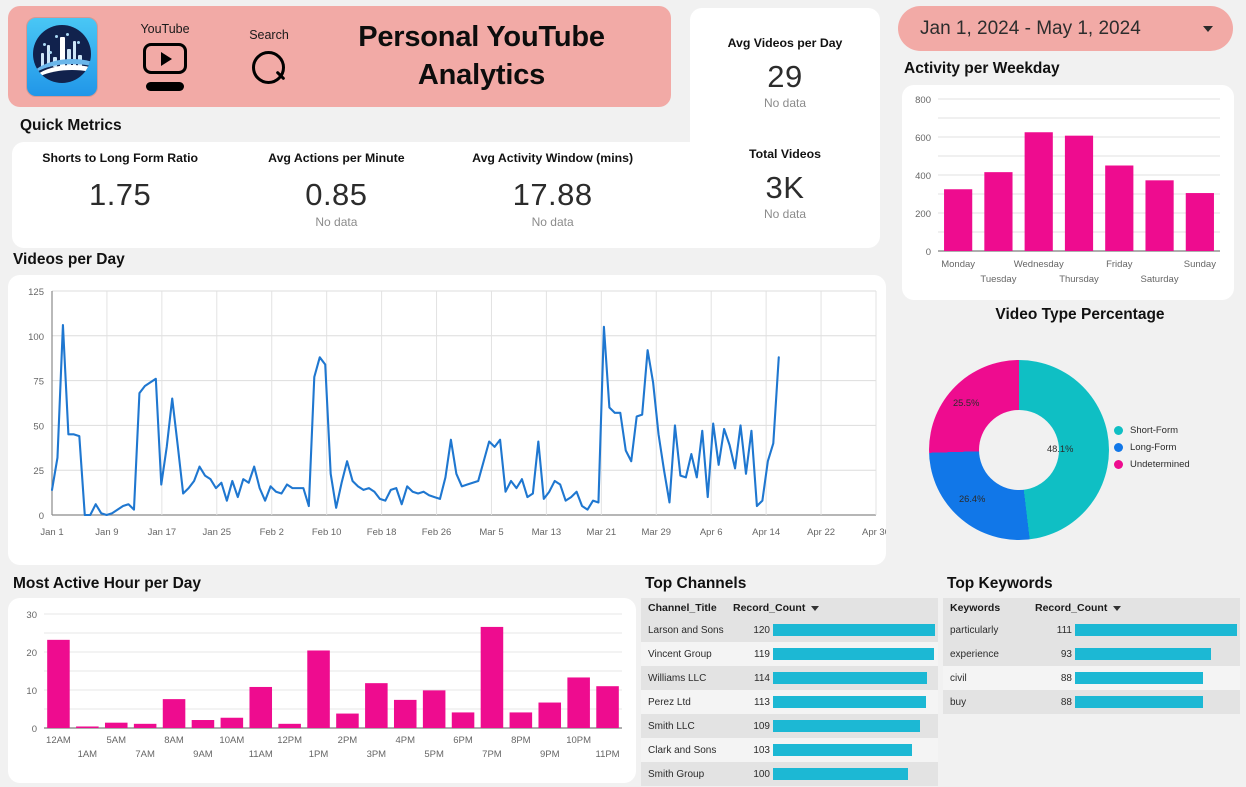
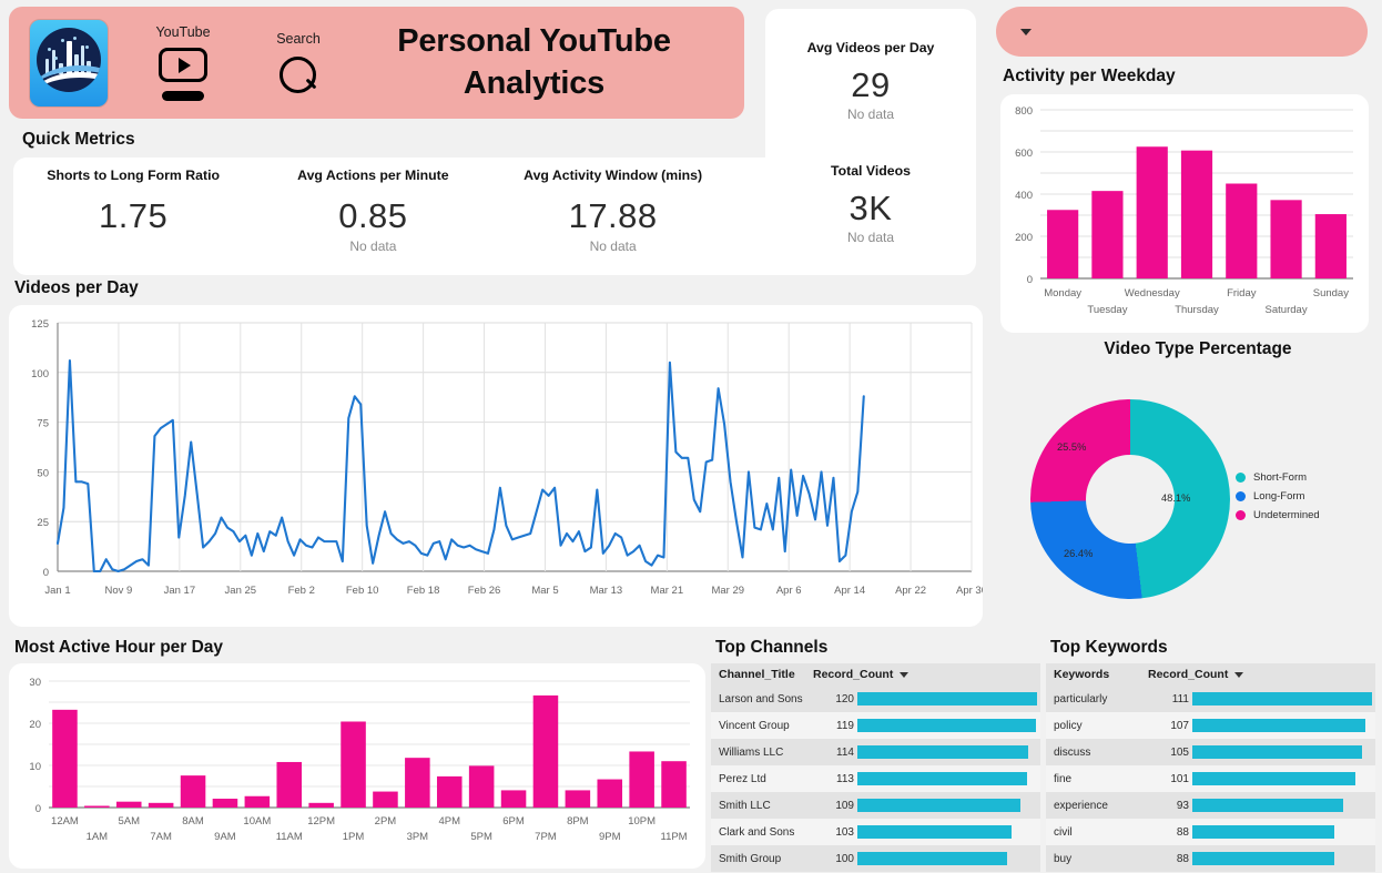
  YouTube
  Search
  Personal YouTube Analytics
- Jan 1, 2024 - May 1, 2024
  Quick Metrics
  Shorts to Long Form Ratio
  1.75
  Avg Actions per Minute
  0.85
  No data
  Avg Activity Window (mins)
  17.88
  No data
  Avg Videos per Day
  29
  No data
  Total Videos
  3K
  No data
  Videos per Day
  0
  25
  50
  75
  100
  125
  Jan 1
- Jan 9
+ Nov 9
  Jan 17
  Jan 25
  Feb 2
  Feb 10
  Feb 18
  Feb 26
  Mar 5
  Mar 13
  Mar 21
  Mar 29
  Apr 6
  Apr 14
  Apr 22
  Apr 3
  Most Active Hour per Day
  0
  10
  20
  30
  12AM
  1AM
  5AM
  7AM
  8AM
  9AM
  10AM
  11AM
  12PM
  1PM
  2PM
  3PM
  4PM
  5PM
  6PM
  7PM
  8PM
  9PM
  10PM
  11PM
  Activity per Weekday
  0
  200
  400
  600
  800
  Monday
  Tuesday
  Wednesday
  Thursday
  Friday
  Saturday
  Sunday
  Video Type Percentage
  48.1%
  26.4%
  25.5%
  Short-Form
  Long-Form
  Undetermined
  Top Channels
  Channel_Title
  Record_Count
  Larson and Sons
  120
  Vincent Group
  119
  Williams LLC
  114
  Perez Ltd
  113
  Smith LLC
  109
  Clark and Sons
  103
  Smith Group
  100
  Top Keywords
  Keywords
  Record_Count
  particularly
  111
+ policy
+ 107
+ discuss
+ 105
+ fine
+ 101
  experience
  93
  civil
  88
  buy
  88
